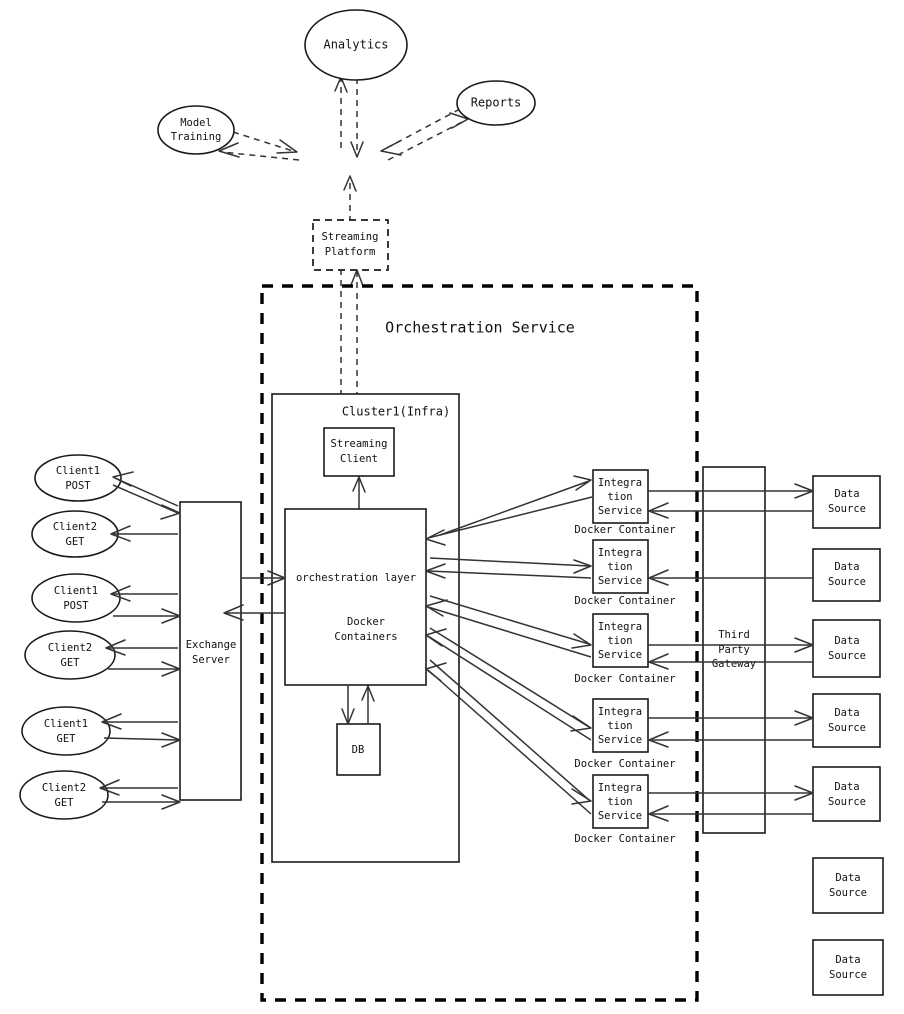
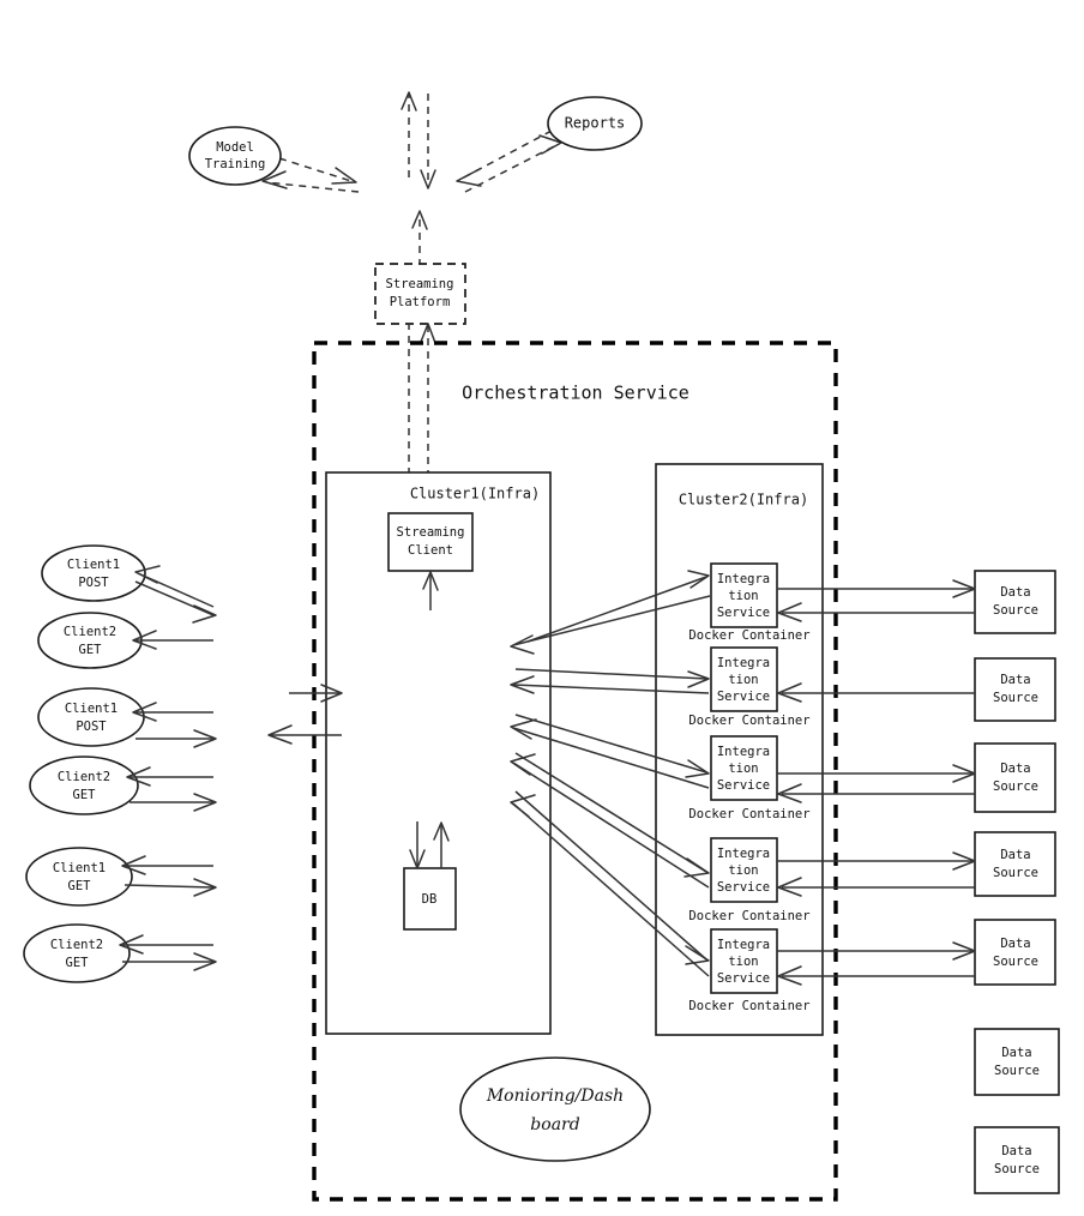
- Analytics
  Reports
  Model
  Training
  Streaming
  Platform
  Orchestration Service
  Cluster1(Infra)
  Streaming
  Client
- orchestration layer
- Docker
- Containers
  DB
+ Monioring/Dash
+ board
+ Cluster2(Infra)
  Integra
  tion
  Service
  Docker Container
  Integra
  tion
  Service
  Docker Container
  Integra
  tion
  Service
  Docker Container
  Integra
  tion
  Service
  Docker Container
  Integra
  tion
  Service
  Docker Container
- Third
- Party
- Gateway
  Data
  Source
  Data
  Source
  Data
  Source
  Data
  Source
  Data
  Source
  Data
  Source
  Data
  Source
- Exchange
- Server
  Client1
  POST
  Client2
  GET
  Client1
  POST
  Client2
  GET
  Client1
  GET
  Client2
  GET
